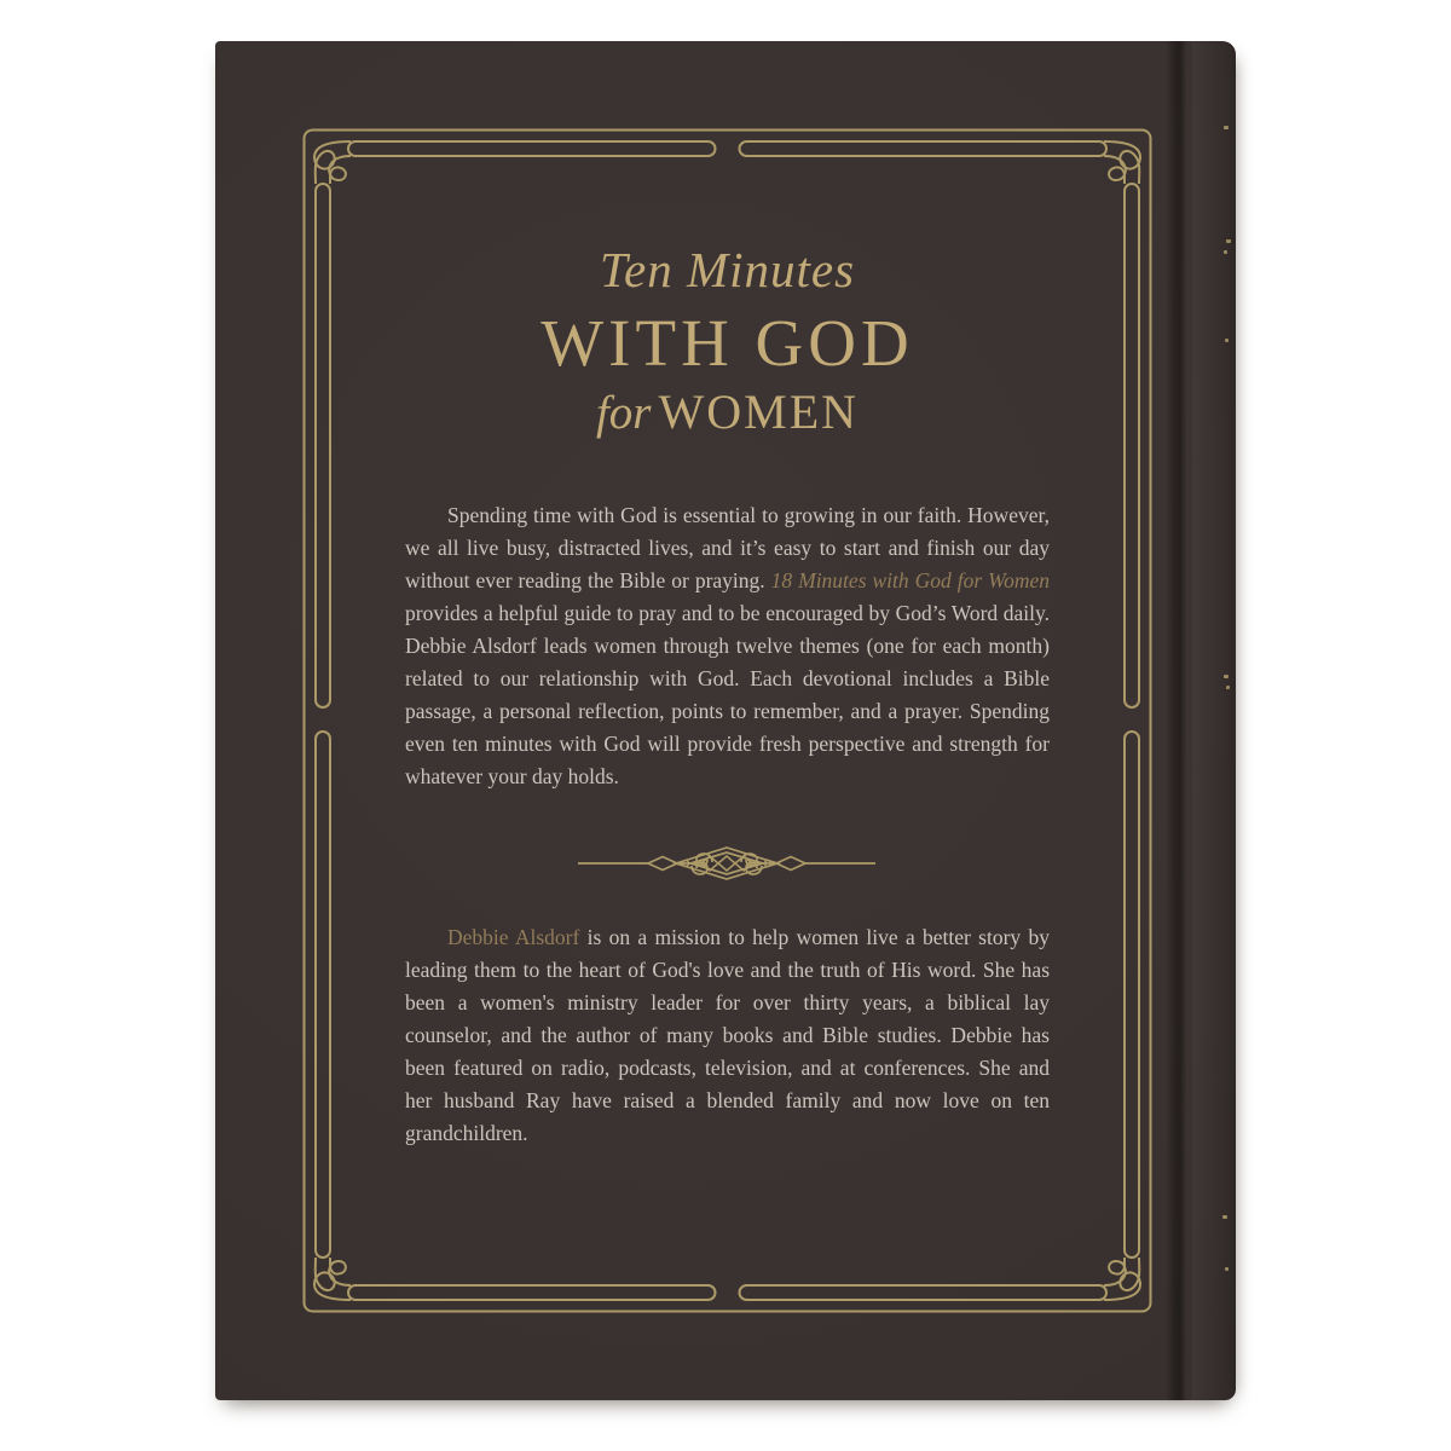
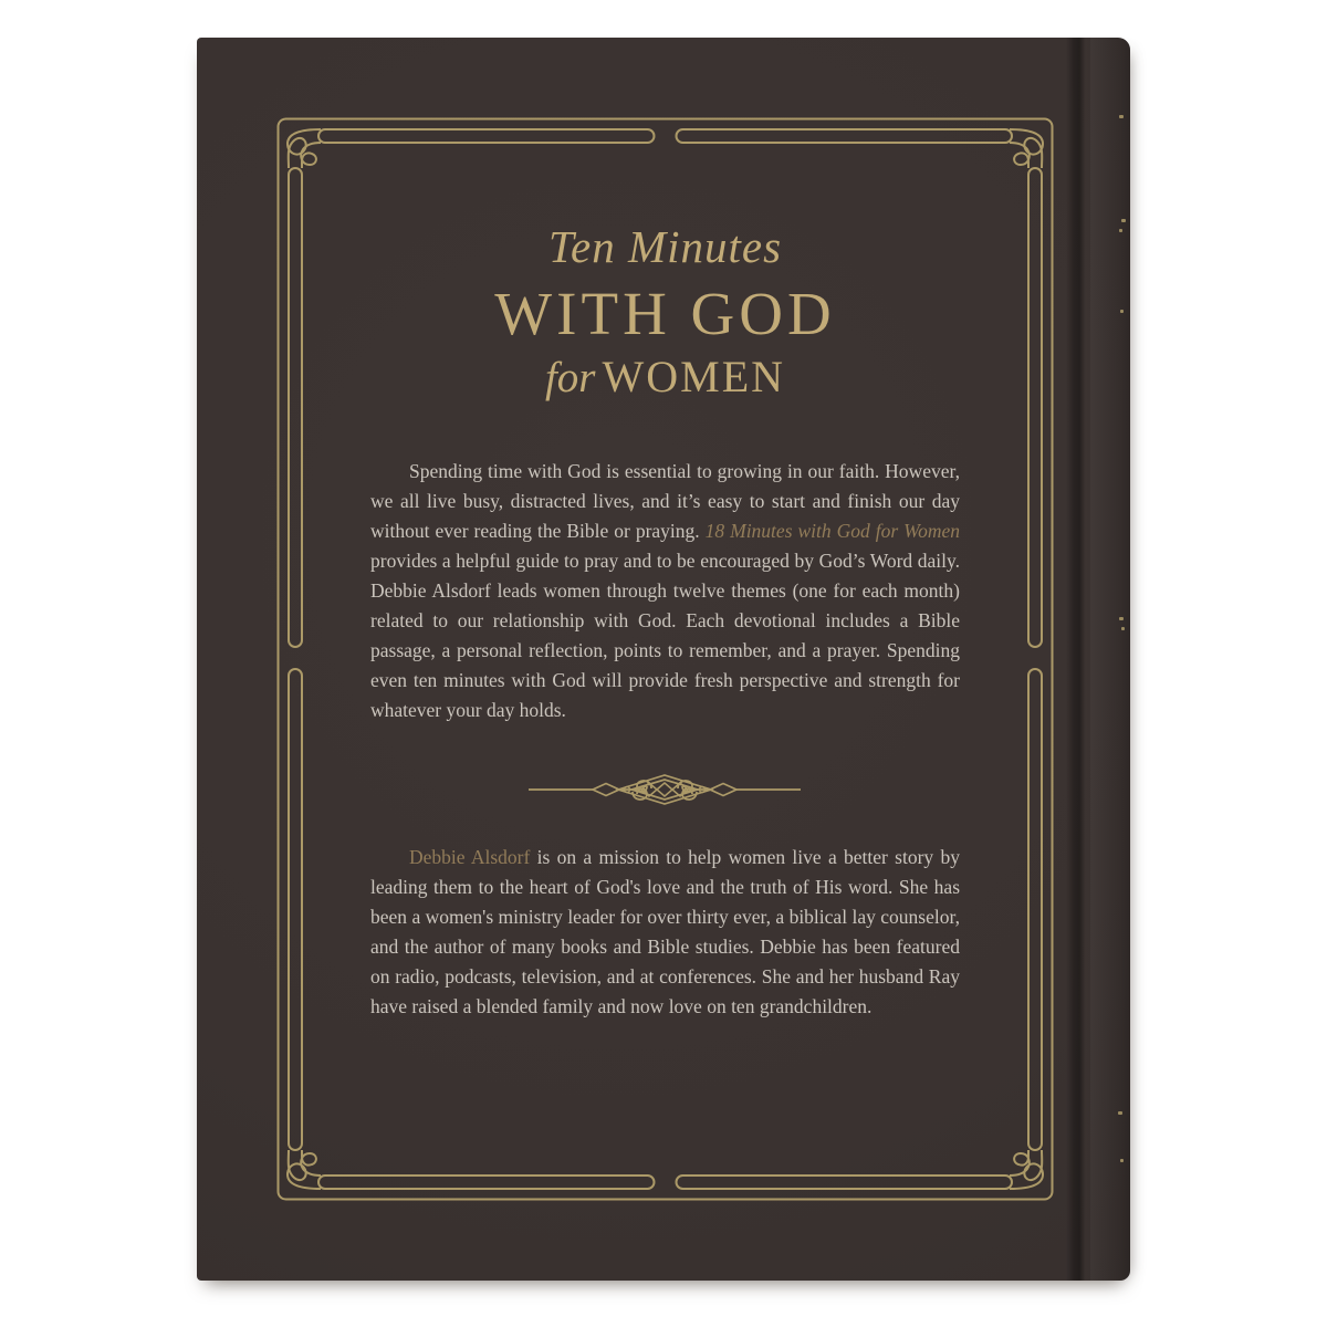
  Ten Minutes
  WITH GOD
  for WOMEN
  Spending time with God is essential to growing in our faith. However, we all live busy, distracted lives, and it’s easy to start and finish our day without ever reading the Bible or praying. 18 Minutes with God for Women provides a helpful guide to pray and to be encouraged by God’s Word daily. Debbie Alsdorf leads women through twelve themes (one for each month) related to our relationship with God. Each devotional includes a Bible passage, a personal reflection, points to remember, and a prayer. Spending even ten minutes with God will provide fresh perspective and strength for whatever your day holds.
- Debbie Alsdorf is on a mission to help women live a better story by leading them to the heart of God's love and the truth of His word. She has been a women's ministry leader for over thirty years, a biblical lay counselor, and the author of many books and Bible studies. Debbie has been featured on radio, podcasts, television, and at conferences. She and her husband Ray have raised a blended family and now love on ten grandchildren.
+ Debbie Alsdorf is on a mission to help women live a better story by leading them to the heart of God's love and the truth of His word. She has been a women's ministry leader for over thirty ever, a biblical lay counselor, and the author of many books and Bible studies. Debbie has been featured on radio, podcasts, television, and at conferences. She and her husband Ray have raised a blended family and now love on ten grandchildren.
